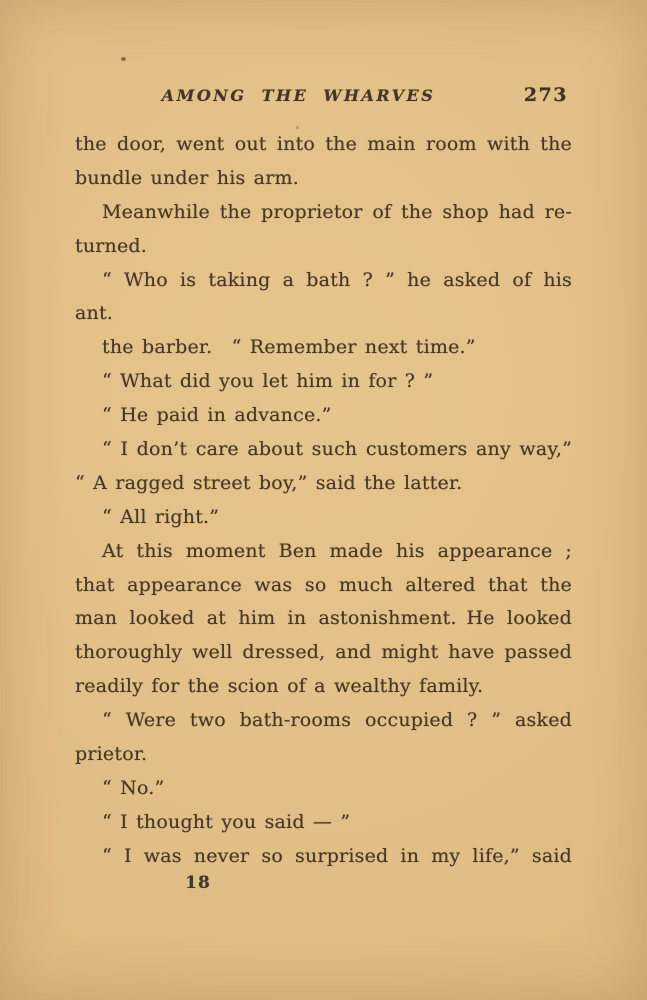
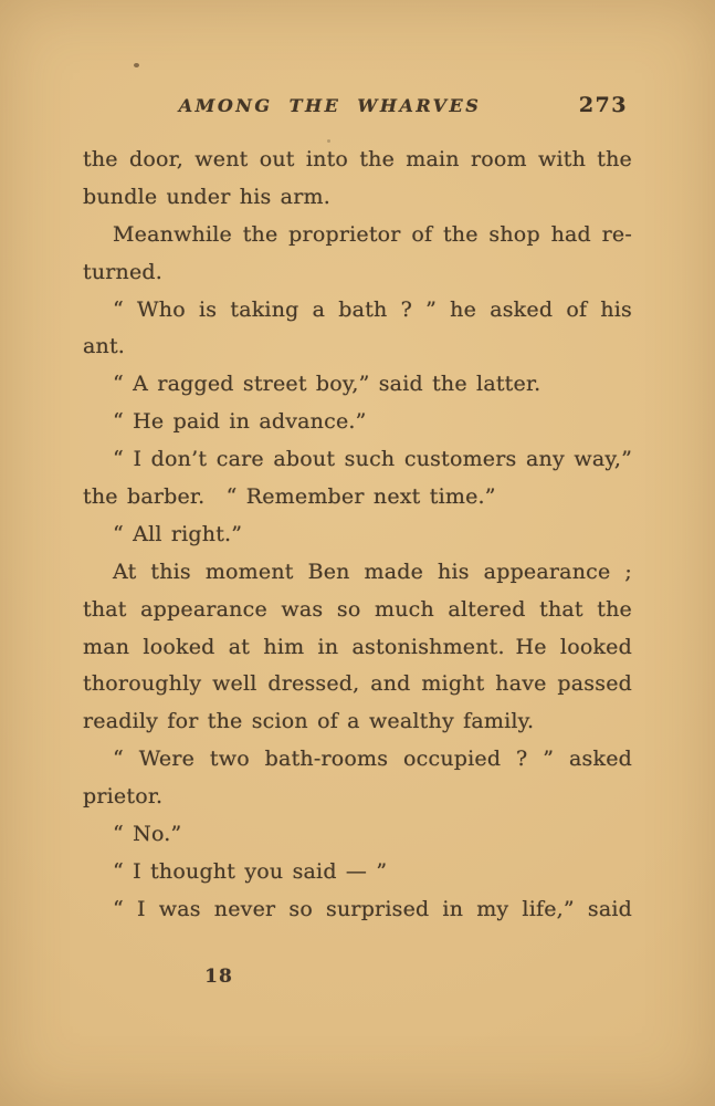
  AMONG THE WHARVES
  273
  the door, went out into the main room with the
  bundle under his arm.
  Meanwhile the proprietor of the shop had re-
  turned.
  “ Who is taking a bath ? ” he asked of his
  ant.
- the barber. “ Remember next time.”
+ “ A ragged street boy,” said the latter.
- “ What did you let him in for ? ”
  “ He paid in advance.”
  “ I don’t care about such customers any way,”
- “ A ragged street boy,” said the latter.
+ the barber. “ Remember next time.”
  “ All right.”
  At this moment Ben made his appearance ;
  that appearance was so much altered that the
  man looked at him in astonishment. He looked
  thoroughly well dressed, and might have passed
  readily for the scion of a wealthy family.
  “ Were two bath-rooms occupied ? ” asked
  prietor.
  “ No.”
  “ I thought you said — ”
  “ I was never so surprised in my life,” said
  18
